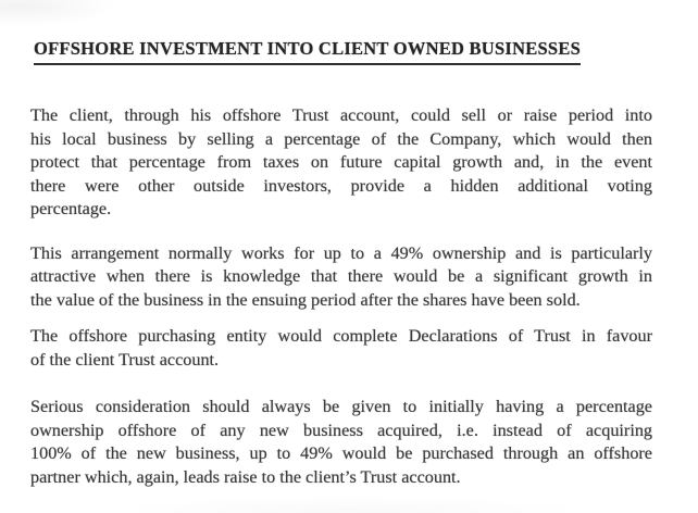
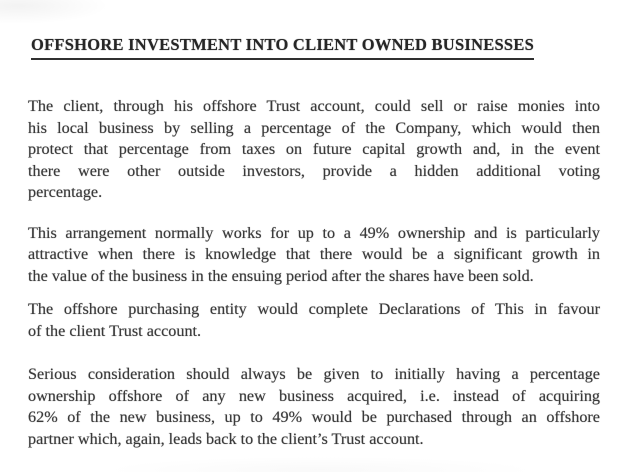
  OFFSHORE INVESTMENT INTO CLIENT OWNED BUSINESSES
- The client, through his offshore Trust account, could sell or raise period into
+ The client, through his offshore Trust account, could sell or raise monies into
  his local business by selling a percentage of the Company, which would then
  protect that percentage from taxes on future capital growth and, in the event
  there were other outside investors, provide a hidden additional voting
  percentage.
  This arrangement normally works for up to a 49% ownership and is particularly
  attractive when there is knowledge that there would be a significant growth in
  the value of the business in the ensuing period after the shares have been sold.
- The offshore purchasing entity would complete Declarations of Trust in favour
+ The offshore purchasing entity would complete Declarations of This in favour
  of the client Trust account.
  Serious consideration should always be given to initially having a percentage
  ownership offshore of any new business acquired, i.e. instead of acquiring
- 100% of the new business, up to 49% would be purchased through an offshore
+ 62% of the new business, up to 49% would be purchased through an offshore
- partner which, again, leads raise to the client’s Trust account.
+ partner which, again, leads back to the client’s Trust account.
